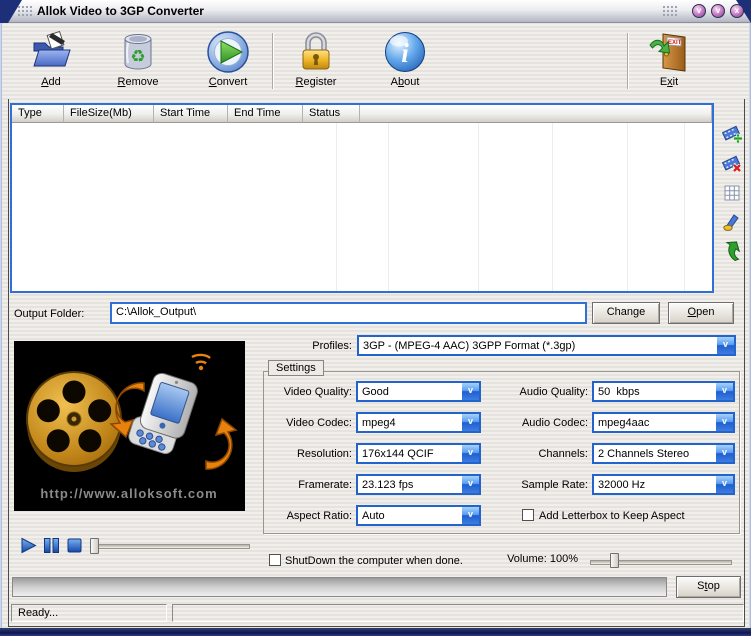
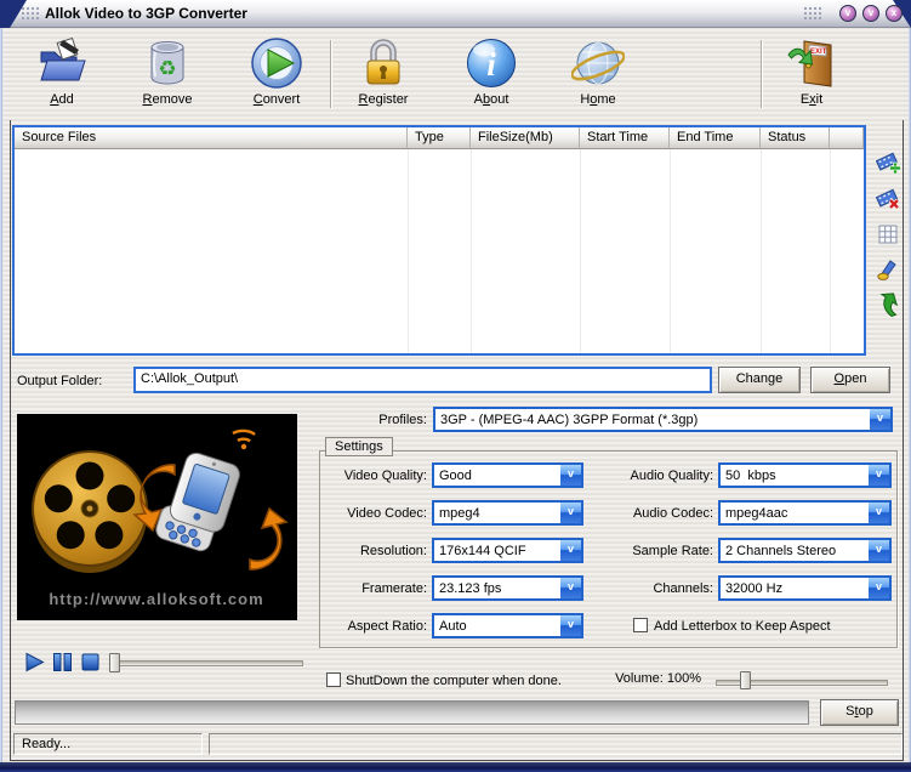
  Allok Video to 3GP Converter
  v
  v
  x
  Add
  ♻
  Remove
  Convert
  Register
  i
  About
+ Home
  Exit
+ Source Files
  Type
  FileSize(Mb)
  Start Time
  End Time
  Status
  Output Folder:
  C:\Allok_Output\
  Change
  Open
  http://www.alloksoft.com
  Profiles:
  3GP - (MPEG-4 AAC) 3GPP Format (*.3gp)
  v
  Settings
  Video Quality:
  Good
  v
  Video Codec:
  mpeg4
  v
  Resolution:
  176x144 QCIF
  v
  Framerate:
  23.123 fps
  v
  Aspect Ratio:
  Auto
  v
  Audio Quality:
  50 kbps
  v
  Audio Codec:
  mpeg4aac
  v
- Channels:
+ Sample Rate:
  2 Channels Stereo
  v
- Sample Rate:
+ Channels:
  32000 Hz
  v
  Add Letterbox to Keep Aspect
  ShutDown the computer when done.
  Volume: 100%
  Stop
  Ready...
